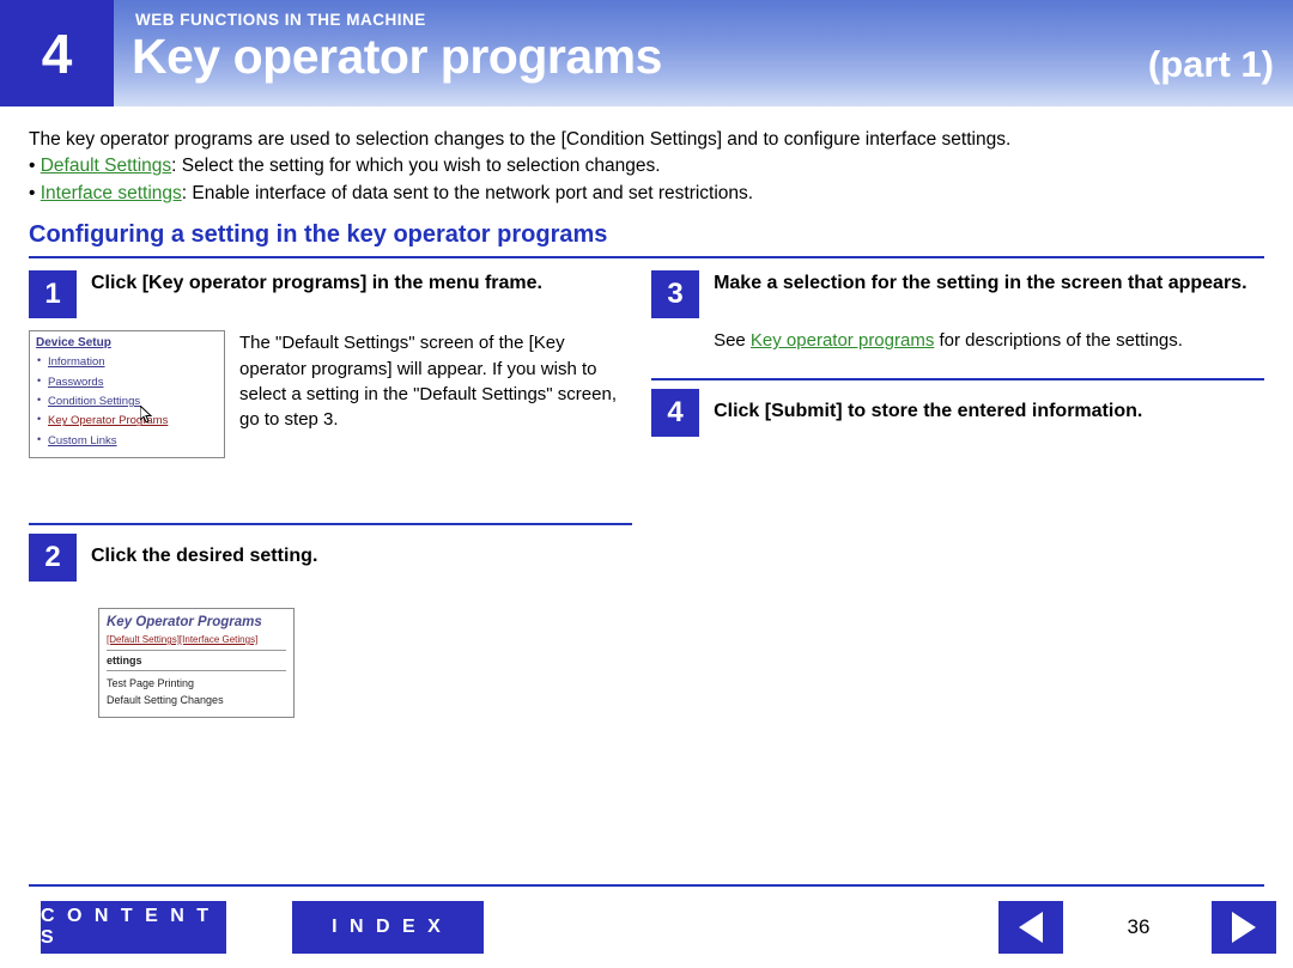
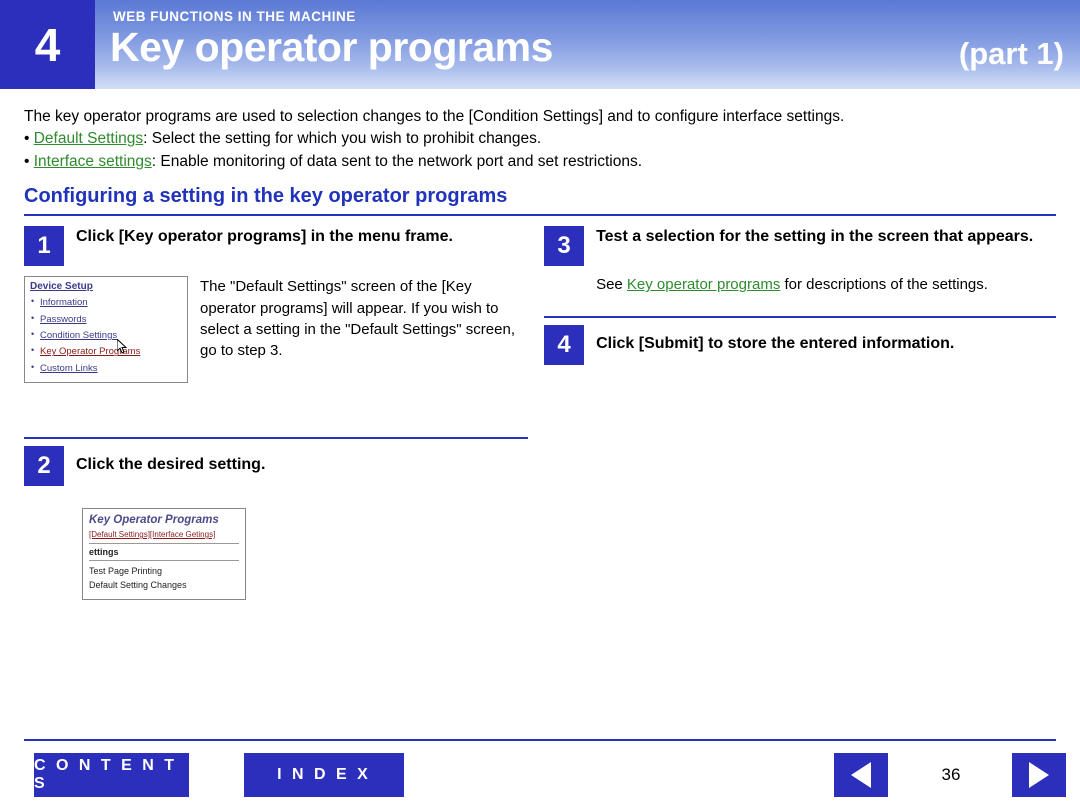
  4
  WEB FUNCTIONS IN THE MACHINE
  Key operator programs
  (part 1)
  The key operator programs are used to selection changes to the [Condition Settings] and to configure interface settings.
- • Default Settings: Select the setting for which you wish to selection changes.
+ • Default Settings: Select the setting for which you wish to prohibit changes.
- • Interface settings: Enable interface of data sent to the network port and set restrictions.
+ • Interface settings: Enable monitoring of data sent to the network port and set restrictions.
  Configuring a setting in the key operator programs
  1
  Click [Key operator programs] in the menu frame.
  Device Setup
  Information
  Passwords
  Condition Settings
  Key Operator Prorams
  Custom Links
  The "Default Settings" screen of the [Key operator programs] will appear. If you wish to select a setting in the "Default Settings" screen, go to step 3.
  2
  Click the desired setting.
  Key Operator Programs
  [Default Settings][Interface Getings]
  ettings
  Test Page Printing
  Default Setting Changes
  3
- Make a selection for the setting in the screen that appears.
+ Test a selection for the setting in the screen that appears.
  See Key operator programs for descriptions of the settings.
  4
  Click [Submit] to store the entered information.
  C O N T E N T S
  I N D E X
  36
